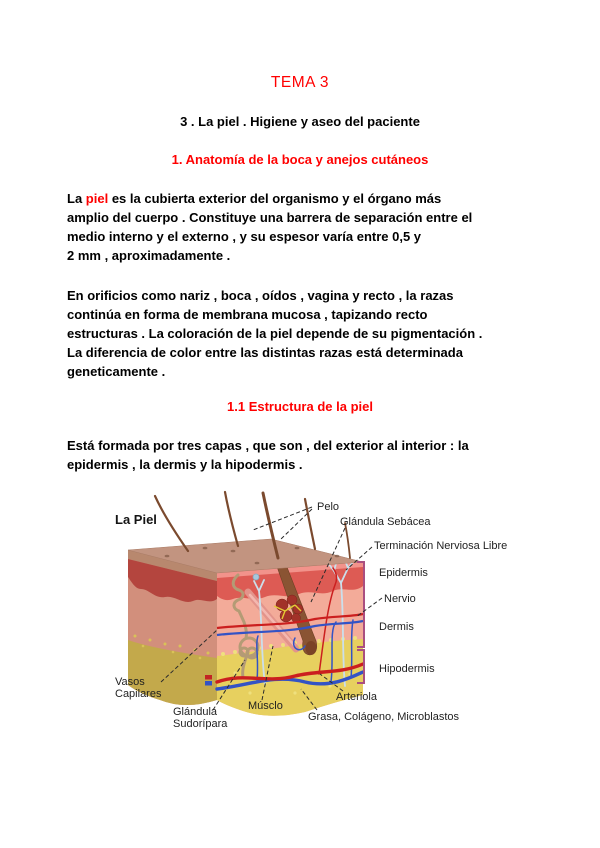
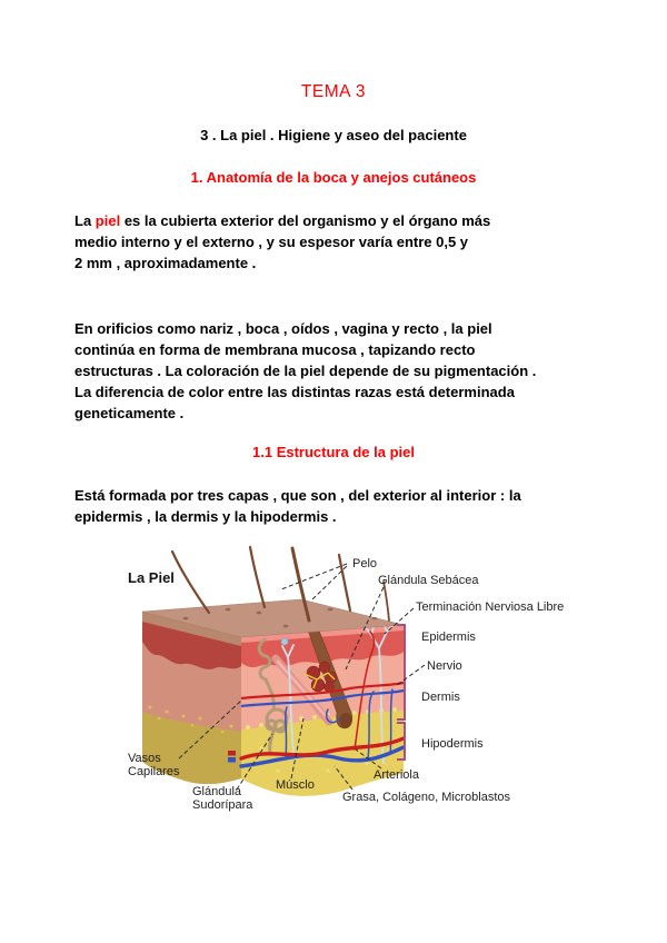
  TEMA 3
  3 . La piel . Higiene y aseo del paciente
  1. Anatomía de la boca y anejos cutáneos
  La piel es la cubierta exterior del organismo y el órgano más
- amplio del cuerpo . Constituye una barrera de separación entre el
  medio interno y el externo , y su espesor varía entre 0,5 y
  2 mm , aproximadamente .
- En orificios como nariz , boca , oídos , vagina y recto , la razas
+ En orificios como nariz , boca , oídos , vagina y recto , la piel
  continúa en forma de membrana mucosa , tapizando recto
  estructuras . La coloración de la piel depende de su pigmentación .
  La diferencia de color entre las distintas razas está determinada
  geneticamente .
  1.1 Estructura de la piel
  Está formada por tres capas , que son , del exterior al interior : la
  epidermis , la dermis y la hipodermis .
  La Piel
  Pelo
  Glándula Sebácea
  Terminación Nerviosa Libre
  Epidermis
  Nervio
  Dermis
  Hipodermis
  Vasos
  Capilares
  Glándula
  Sudorípara
  Músclo
  Arteriola
  Grasa, Colágeno, Microblastos
